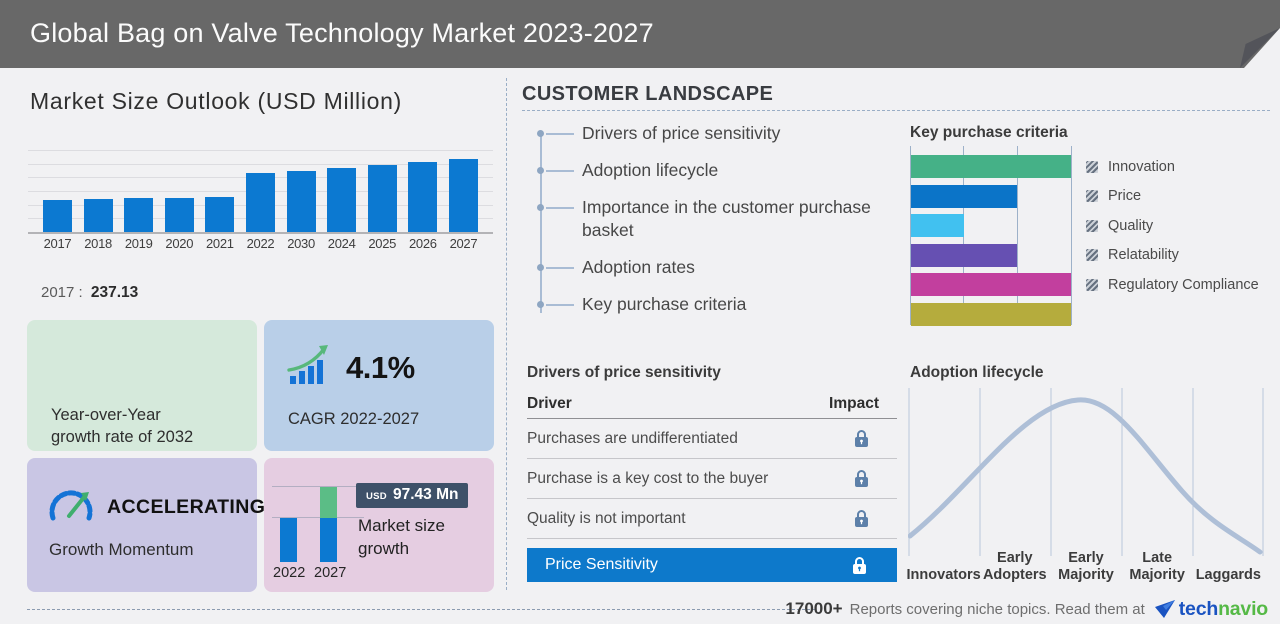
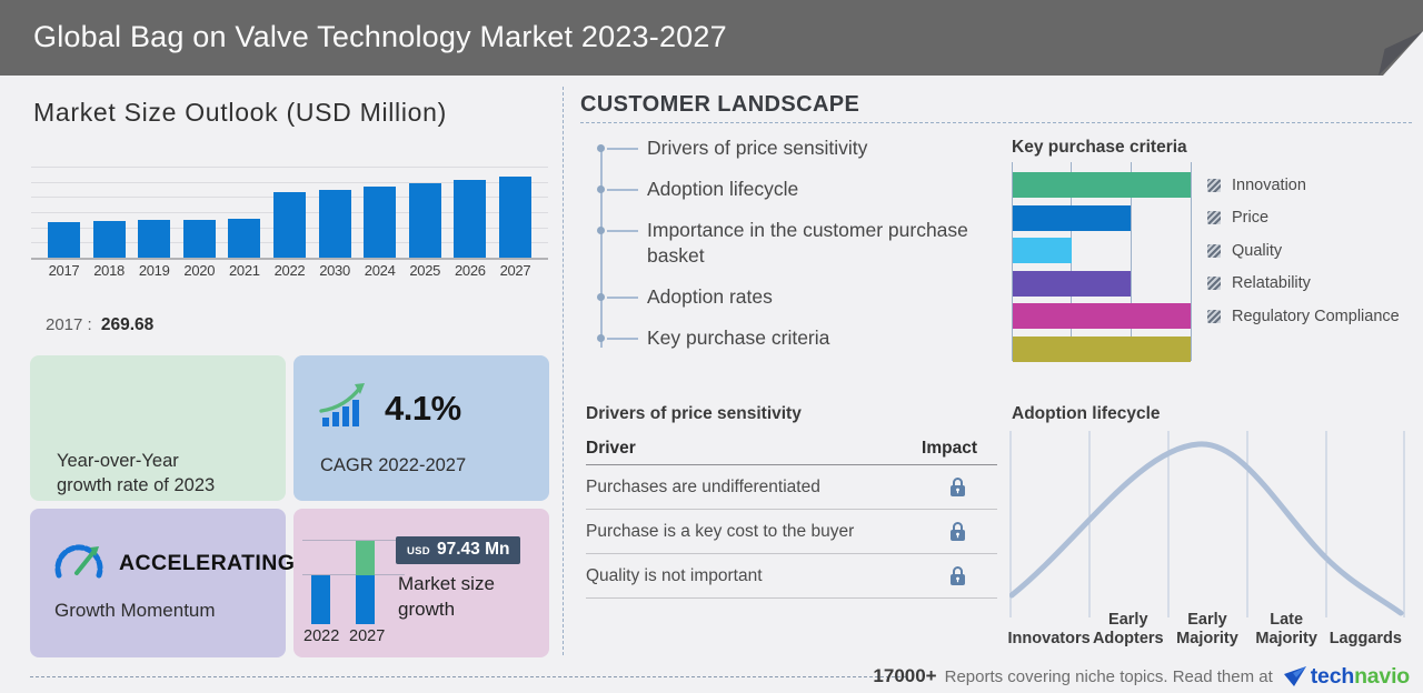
  Global Bag on Valve Technology Market 2023-2027
  Market Size Outlook (USD Million)
  2017
  2018
  2019
  2020
  2021
  2022
  2030
  2024
  2025
  2026
  2027
- 2017 : 237.13
+ 2017 : 269.68
  Year-over-Year
- growth rate of 2032
+ growth rate of 2023
  4.1%
  CAGR 2022-2027
  ACCELERATING
  Growth Momentum
  2022
  2027
  USD
  97.43 Mn
  Market size
  growth
  CUSTOMER LANDSCAPE
  Drivers of price sensitivity
  Adoption lifecycle
  Importance in the customer purchase basket
  Adoption rates
  Key purchase criteria
  Key purchase criteria
  Innovation
  Price
  Quality
  Relatability
  Regulatory Compliance
  Drivers of price sensitivity
  Driver
  Impact
  Purchases are undifferentiated
  Purchase is a key cost to the buyer
  Quality is not important
- Price Sensitivity
  Adoption lifecycle
  Innovators
  Early
  Adopters
  Early
  Majority
  Late
  Majority
  Laggards
  17000+
  Reports covering niche topics. Read them at
  tech
  navio
